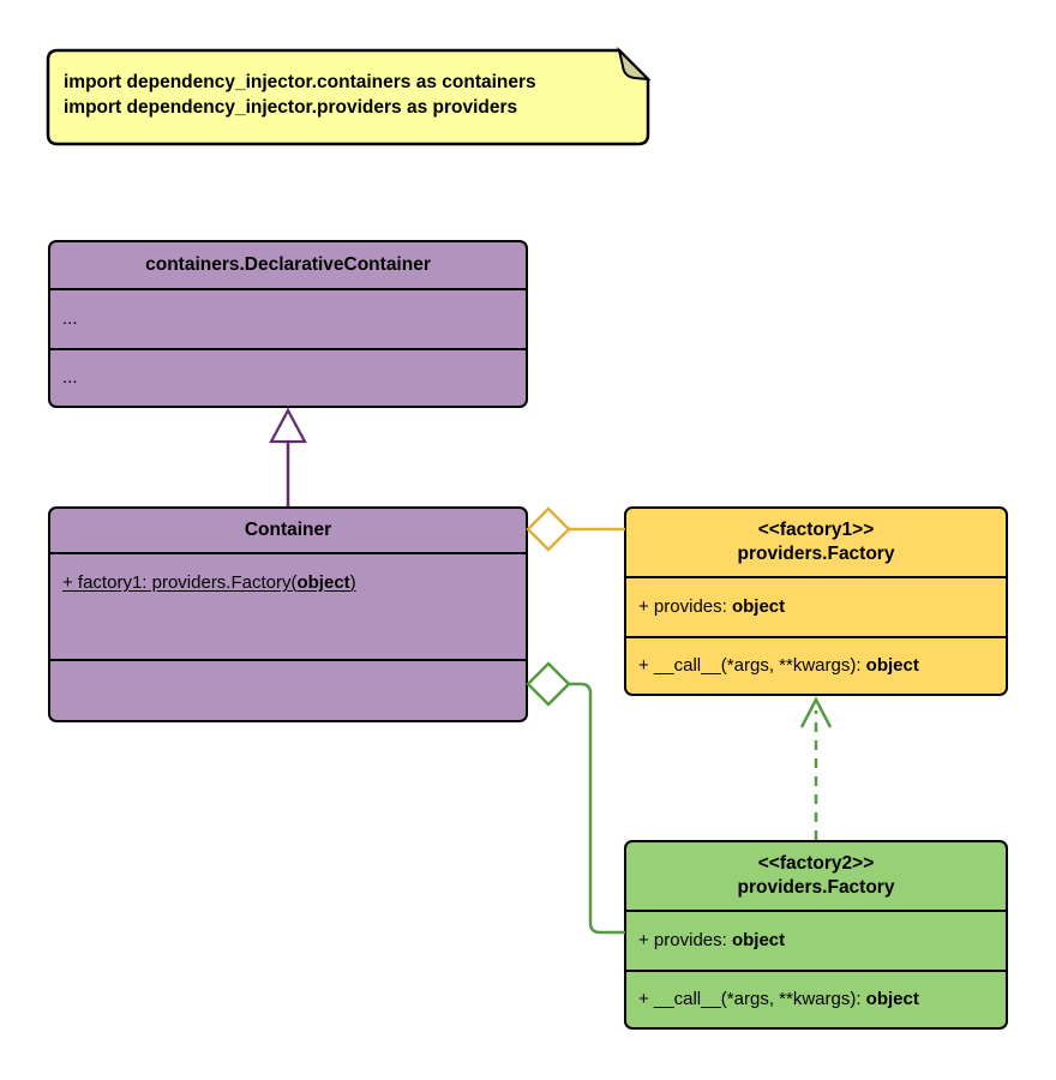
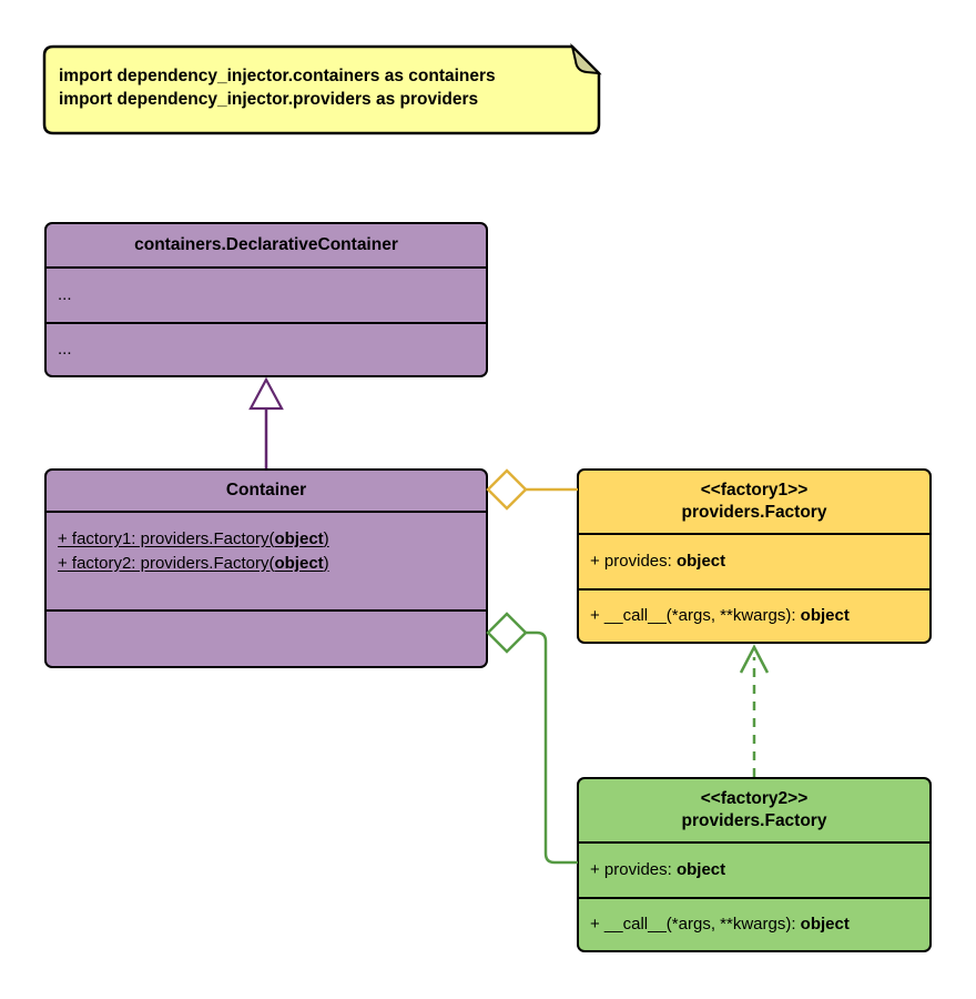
  import dependency_injector.containers as containers
  import dependency_injector.providers as providers
  containers.DeclarativeContainer
  ...
  ...
  Container
  + factory1: providers.Factory(object)
+ + factory2: providers.Factory(object)
  <<factory1>>
  providers.Factory
  + provides: object
  + __call__(*args, **kwargs): object
  <<factory2>>
  providers.Factory
  + provides: object
  + __call__(*args, **kwargs): object
